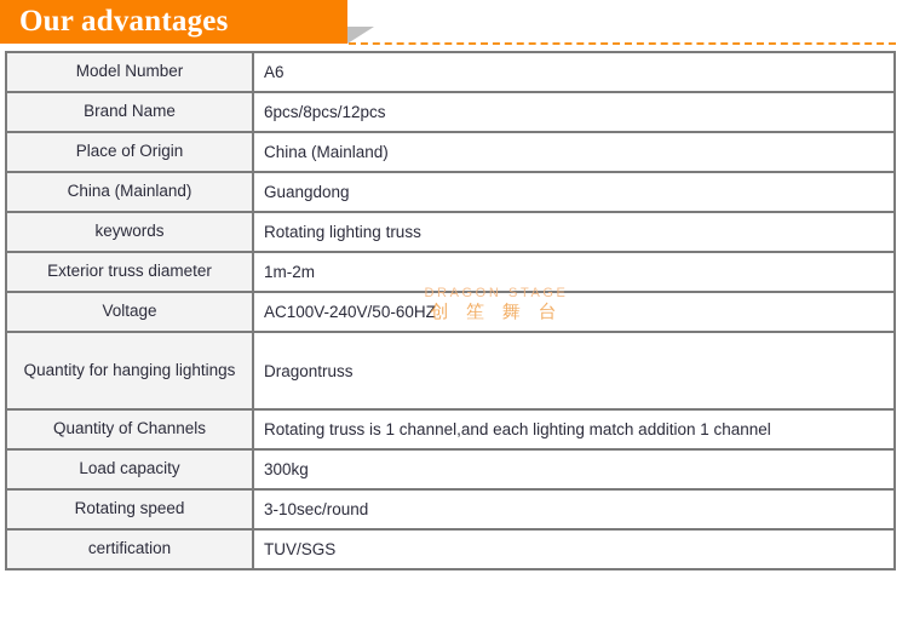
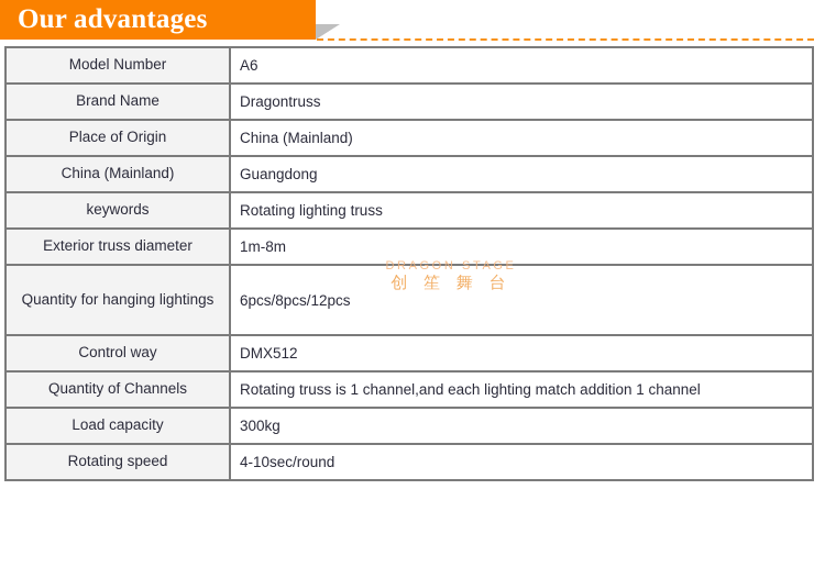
  Our advantages
  Model Number	A6
- Brand Name	6pcs/8pcs/12pcs
+ Brand Name	Dragontruss
  Place of Origin	China (Mainland)
  China (Mainland)	Guangdong
  keywords	Rotating lighting truss
- Exterior truss diameter	1m-2m
+ Exterior truss diameter	1m-8m
- Voltage	AC100V-240V/50-60HZ
- Quantity for hanging lightings	Dragontruss
+ Quantity for hanging lightings	6pcs/8pcs/12pcs
+ Control way	DMX512
  Quantity of Channels	Rotating truss is 1 channel,and each lighting match addition 1 channel
  Load capacity	300kg
- Rotating speed	3-10sec/round
+ Rotating speed	4-10sec/round
- certification	TUV/SGS
  DRAGON STAGE
  创 笙 舞 台
